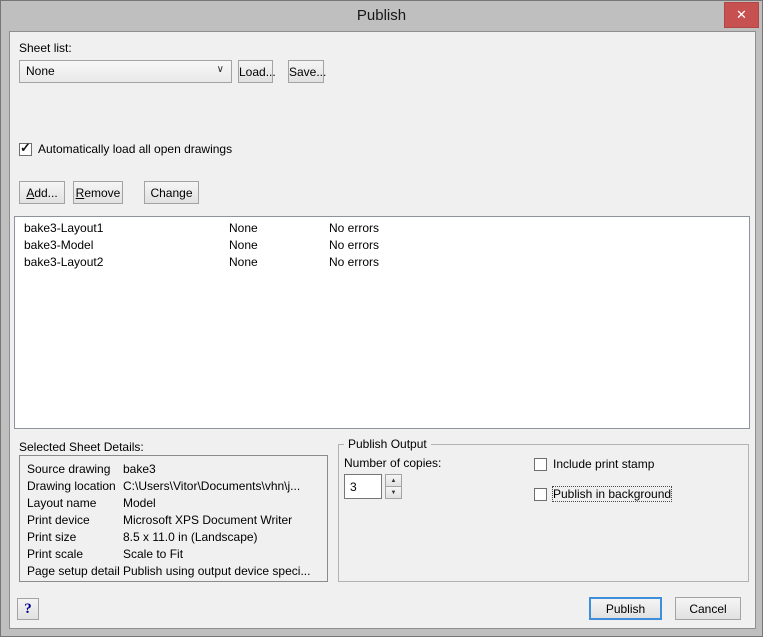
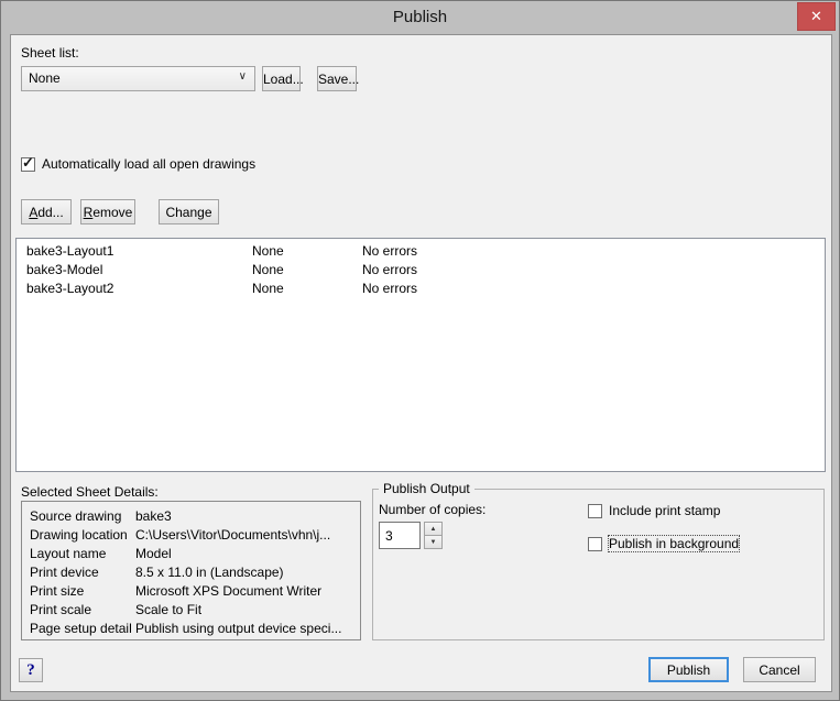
  Publish
  ✕
  Sheet list:
  None
  ∨
  Load...
  Save...
  ✓
  Automatically load all open drawings
  Add...
  Remove
  Change
  bake3-Layout1
  None
  No errors
  bake3-Model
  None
  No errors
  bake3-Layout2
  None
  No errors
  Selected Sheet Details:
  Source drawing
  bake3
  Drawing location
  C:\Users\Vitor\Documents\vhn\j...
  Layout name
  Model
  Print device
- Microsoft XPS Document Writer
+ 8.5 x 11.0 in (Landscape)
  Print size
- 8.5 x 11.0 in (Landscape)
+ Microsoft XPS Document Writer
  Print scale
  Scale to Fit
  Page setup detail
  Publish using output device speci...
  Publish Output
  Number of copies:
  3
  Include print stamp
  Publish in background
  ?
  Publish
  Cancel
